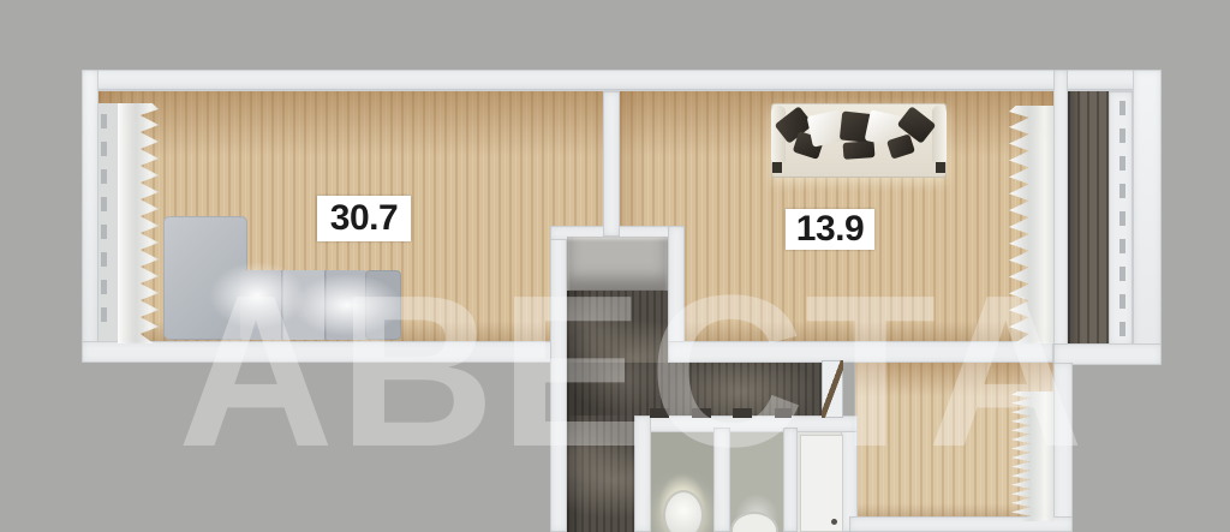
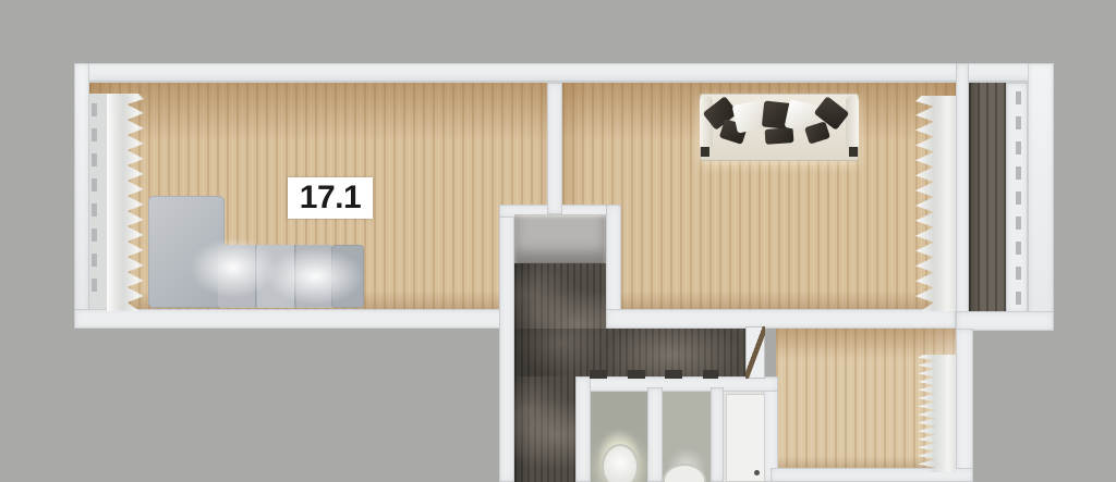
- 30.7
+ 17.1
- 13.9
- АВЕСТА
